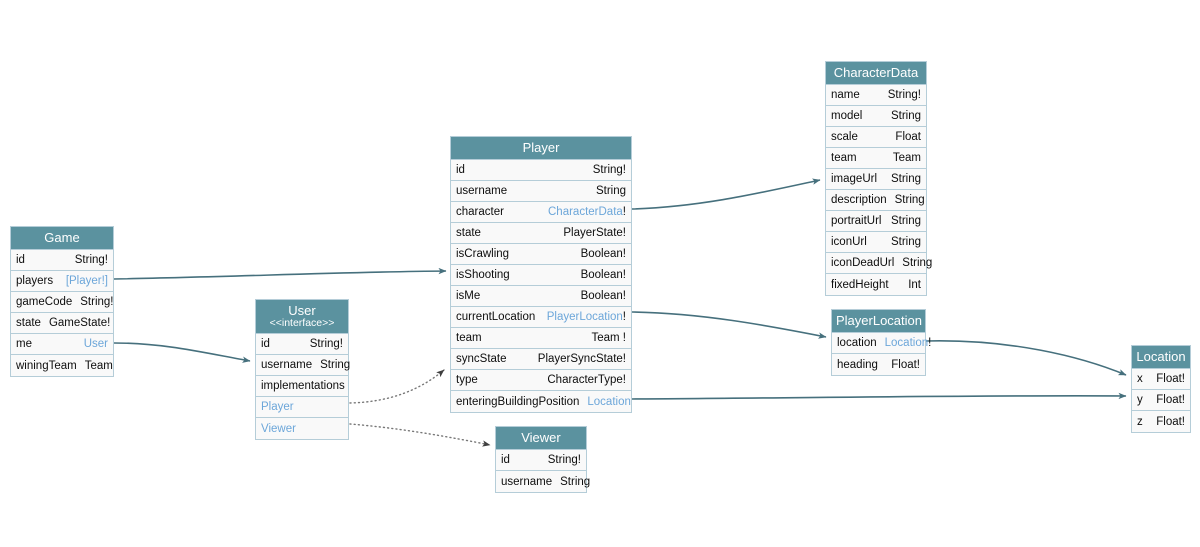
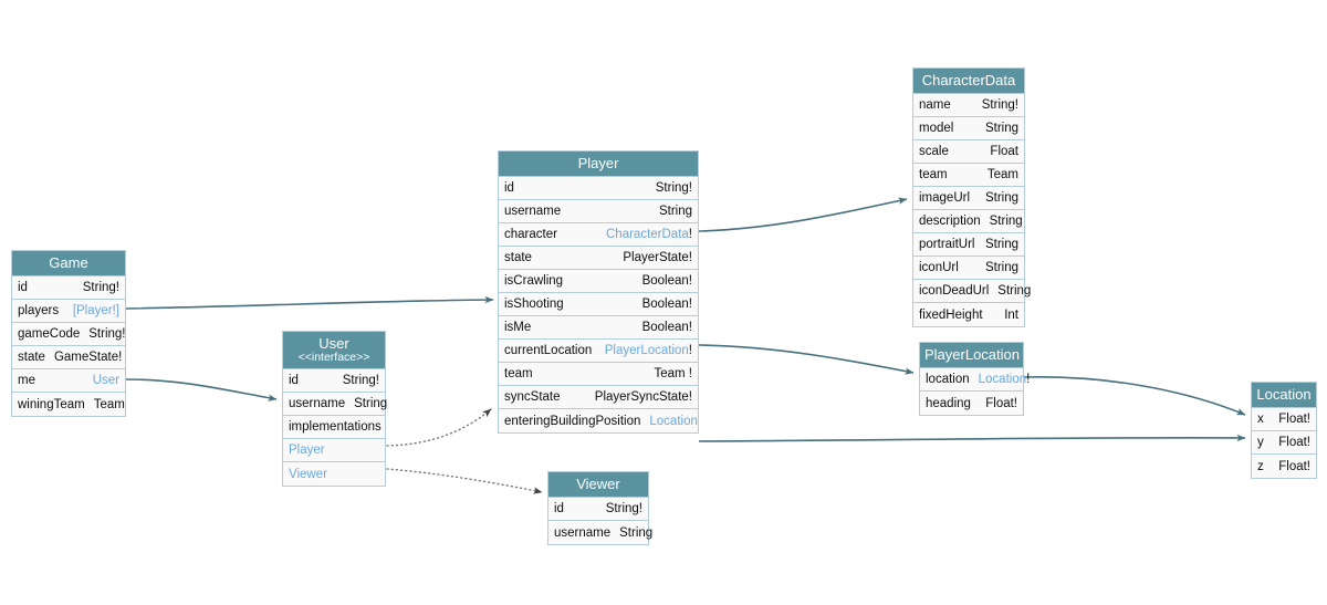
  Game
  id
  String!
  players
  [Player!]
  gameCode
  String!
  state
  GameState!
  me
  User
  winingTeam
  Team
  User
  <<interface>>
  id
  String!
  username
  String
  implementations
  Player
  Viewer
  Player
  id
  String!
  username
  String
  character
  CharacterData!
  state
  PlayerState!
  isCrawling
  Boolean!
  isShooting
  Boolean!
  isMe
  Boolean!
  currentLocation
  PlayerLocation!
  team
  Team !
  syncState
  PlayerSyncState!
- type
- CharacterType!
  enteringBuildingPosition
  Location
  Viewer
  id
  String!
  username
  String
  CharacterData
  name
  String!
  model
  String
  scale
  Float
  team
  Team
  imageUrl
  String
  description
  String
  portraitUrl
  String
  iconUrl
  String
  iconDeadUrl
  String
  fixedHeight
  Int
  PlayerLocation
  location
  Location!
  heading
  Float!
  Location
  x
  Float!
  y
  Float!
  z
  Float!
